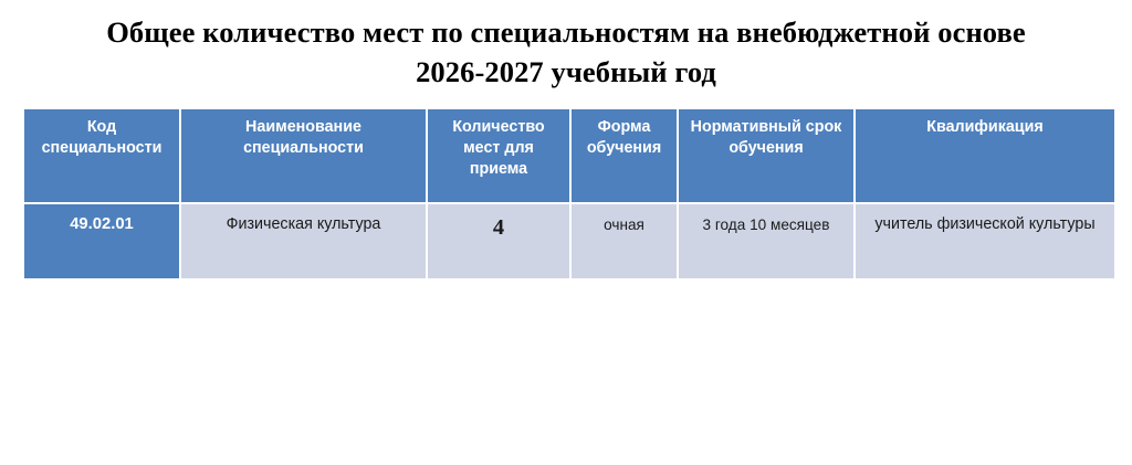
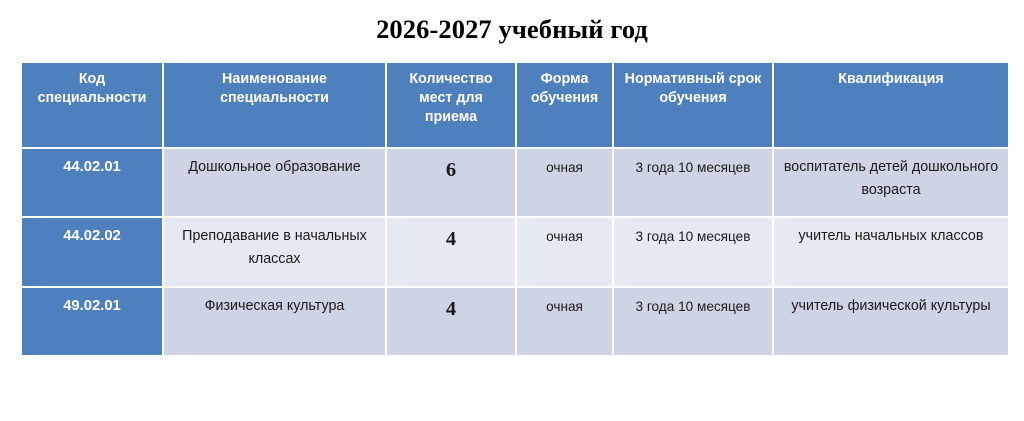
- Общее количество мест по специальностям на внебюджетной основе
  2026-2027 учебный год
  Код специальности	Наименование специальности	Количество мест для приема	Форма обучения	Нормативный срок обучения	Квалификация
+ 44.02.01	Дошкольное образование	6	очная	3 года 10 месяцев	воспитатель детей дошкольного возраста
+ 44.02.02	Преподавание в начальных классах	4	очная	3 года 10 месяцев	учитель начальных классов
  49.02.01	Физическая культура	4	очная	3 года 10 месяцев	учитель физической культуры
